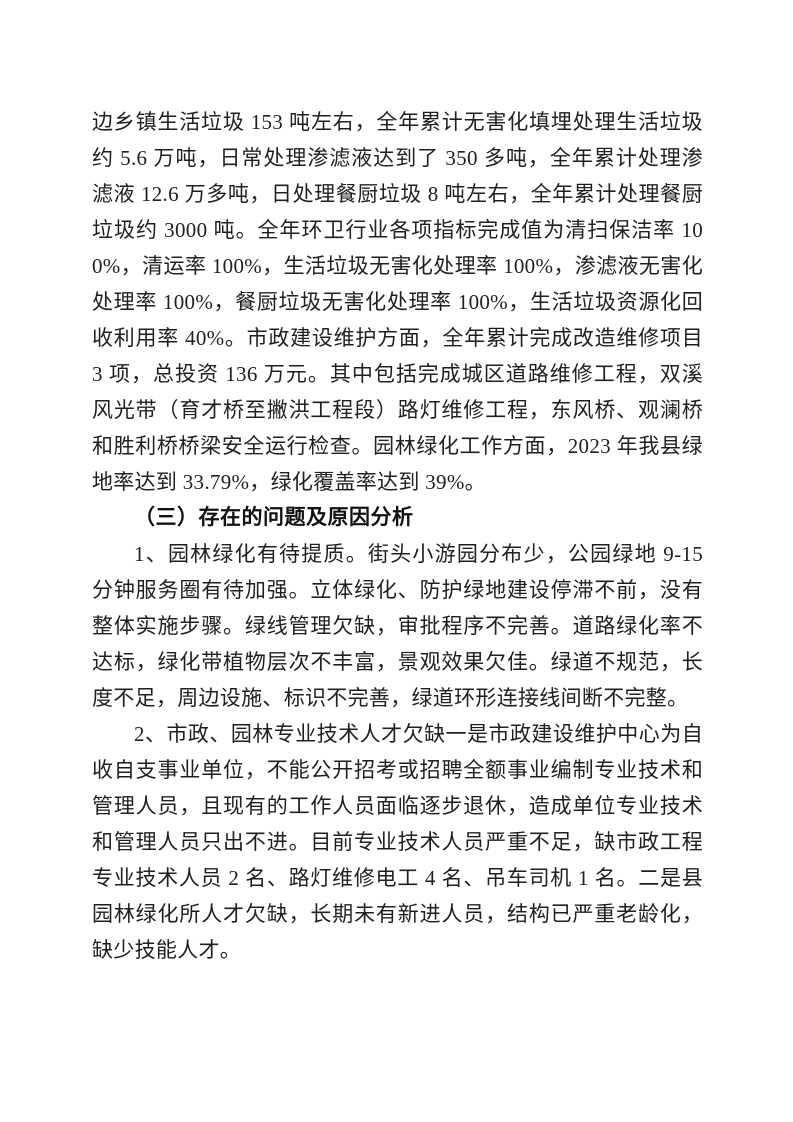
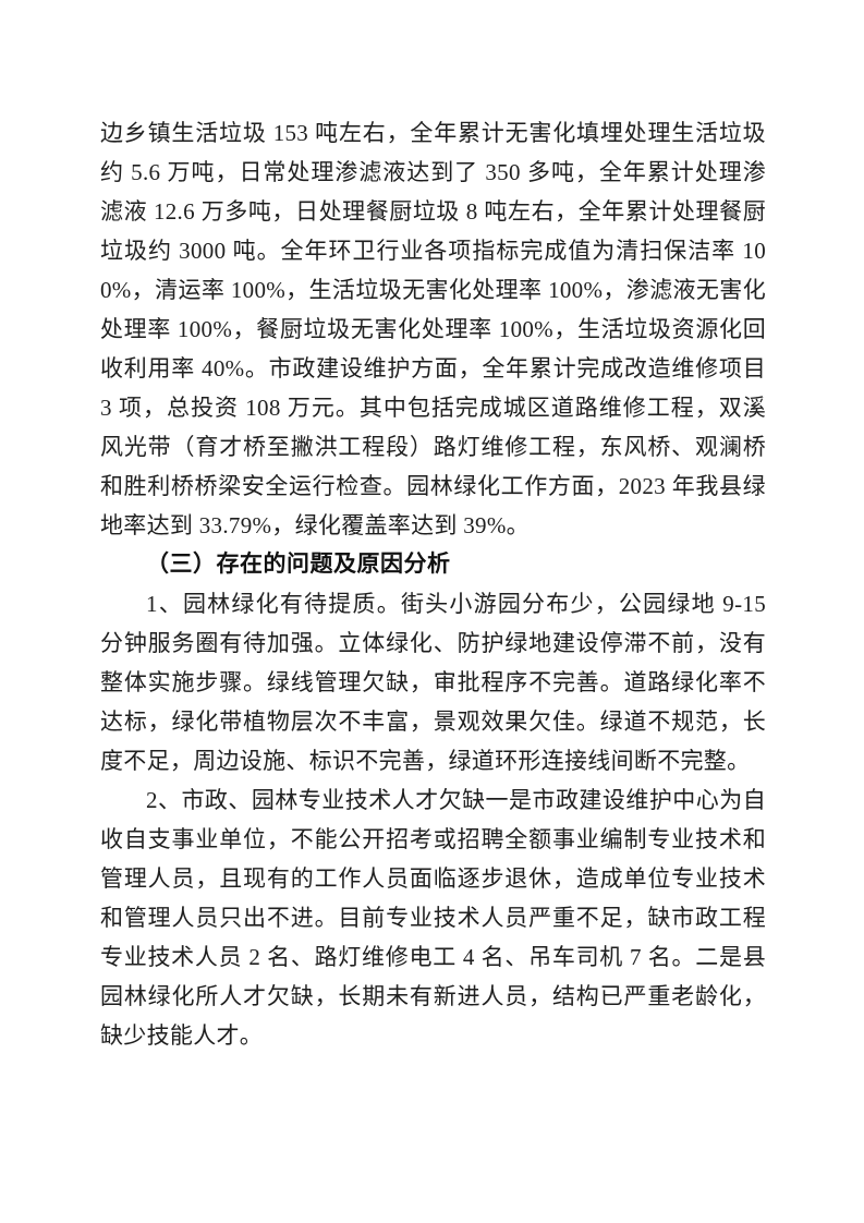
- 边乡镇生活垃圾 153 吨左右，全年累计无害化填埋处理生活垃圾约 5.6 万吨，日常处理渗滤液达到了 350 多吨，全年累计处理渗滤液 12.6 万多吨，日处理餐厨垃圾 8 吨左右，全年累计处理餐厨垃圾约 3000 吨。全年环卫行业各项指标完成值为清扫保洁率 100%，清运率 100%，生活垃圾无害化处理率 100%，渗滤液无害化处理率 100%，餐厨垃圾无害化处理率 100%，生活垃圾资源化回收利用率 40%。市政建设维护方面，全年累计完成改造维修项目 3 项，总投资 136 万元。其中包括完成城区道路维修工程，双溪风光带（育才桥至撇洪工程段）路灯维修工程，东风桥、观澜桥和胜利桥桥梁安全运行检查。园林绿化工作方面，2023 年我县绿地率达到 33.79%，绿化覆盖率达到 39%。
+ 边乡镇生活垃圾 153 吨左右，全年累计无害化填埋处理生活垃圾约 5.6 万吨，日常处理渗滤液达到了 350 多吨，全年累计处理渗滤液 12.6 万多吨，日处理餐厨垃圾 8 吨左右，全年累计处理餐厨垃圾约 3000 吨。全年环卫行业各项指标完成值为清扫保洁率 100%，清运率 100%，生活垃圾无害化处理率 100%，渗滤液无害化处理率 100%，餐厨垃圾无害化处理率 100%，生活垃圾资源化回收利用率 40%。市政建设维护方面，全年累计完成改造维修项目 3 项，总投资 108 万元。其中包括完成城区道路维修工程，双溪风光带（育才桥至撇洪工程段）路灯维修工程，东风桥、观澜桥和胜利桥桥梁安全运行检查。园林绿化工作方面，2023 年我县绿地率达到 33.79%，绿化覆盖率达到 39%。
  （三）存在的问题及原因分析
  1、园林绿化有待提质。街头小游园分布少，公园绿地 9-15 分钟服务圈有待加强。立体绿化、防护绿地建设停滞不前，没有整体实施步骤。绿线管理欠缺，审批程序不完善。道路绿化率不达标，绿化带植物层次不丰富，景观效果欠佳。绿道不规范，长度不足，周边设施、标识不完善，绿道环形连接线间断不完整。
- 2、市政、园林专业技术人才欠缺一是市政建设维护中心为自收自支事业单位，不能公开招考或招聘全额事业编制专业技术和管理人员，且现有的工作人员面临逐步退休，造成单位专业技术和管理人员只出不进。目前专业技术人员严重不足，缺市政工程专业技术人员 2 名、路灯维修电工 4 名、吊车司机 1 名。二是县园林绿化所人才欠缺，长期未有新进人员，结构已严重老龄化，缺少技能人才。
+ 2、市政、园林专业技术人才欠缺一是市政建设维护中心为自收自支事业单位，不能公开招考或招聘全额事业编制专业技术和管理人员，且现有的工作人员面临逐步退休，造成单位专业技术和管理人员只出不进。目前专业技术人员严重不足，缺市政工程专业技术人员 2 名、路灯维修电工 4 名、吊车司机 7 名。二是县园林绿化所人才欠缺，长期未有新进人员，结构已严重老龄化，缺少技能人才。
